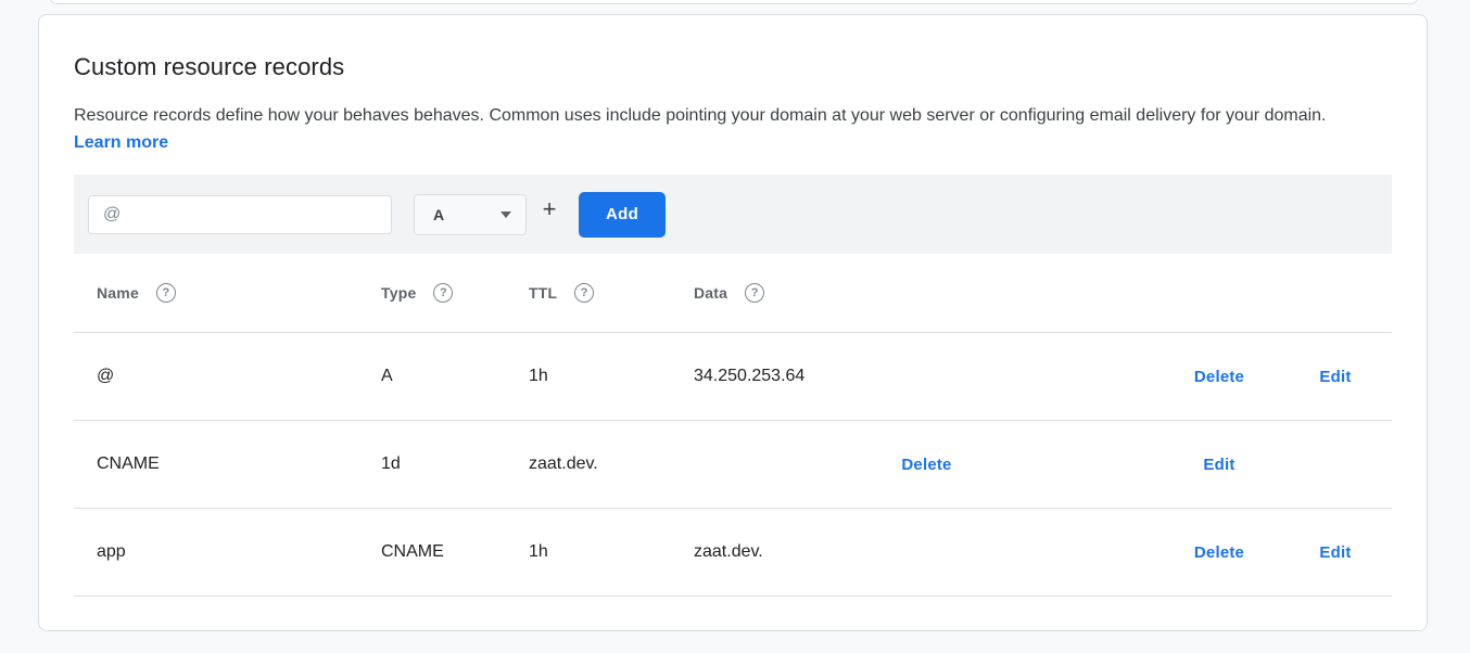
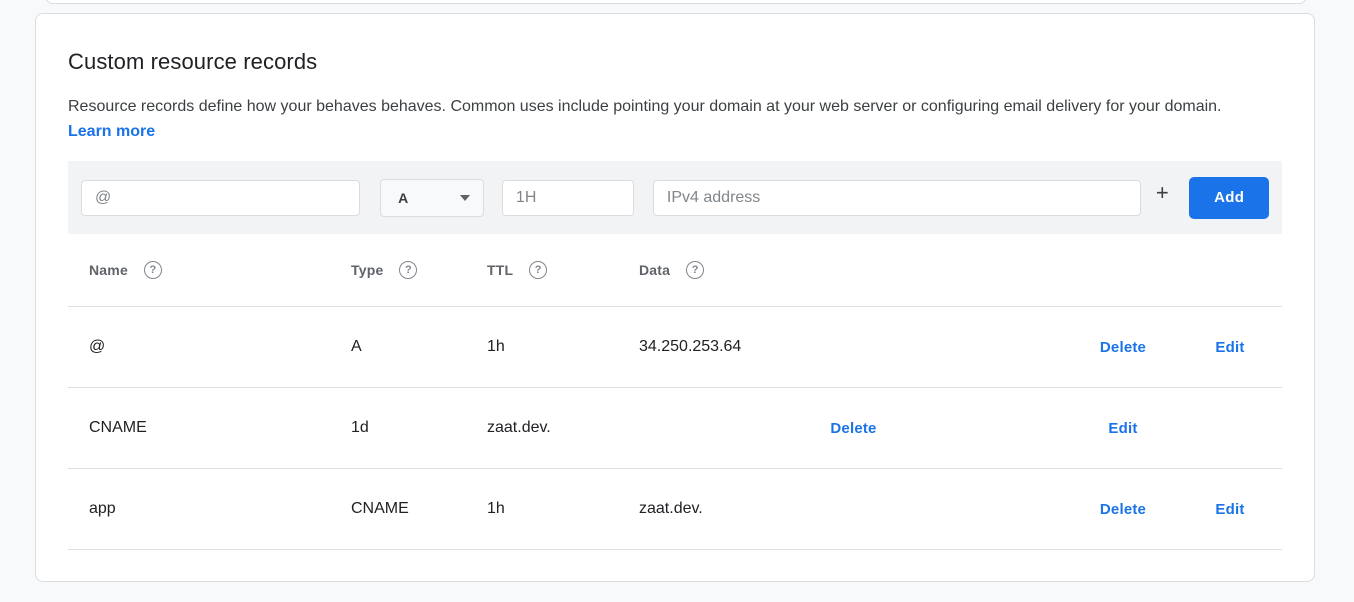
  Custom resource records
  Resource records define how your behaves behaves. Common uses include pointing your domain at your web server or configuring email delivery for your domain. Learn more
  @
  A
+ 1H
+ IPv4 address
  +
  Add
  Name
  ?
  Type
  ?
  TTL
  ?
  Data
  ?
  @
  A
  1h
  34.250.253.64
  Delete
  Edit
  CNAME
  1d
  zaat.dev.
  Delete
  Edit
  app
  CNAME
  1h
  zaat.dev.
  Delete
  Edit
